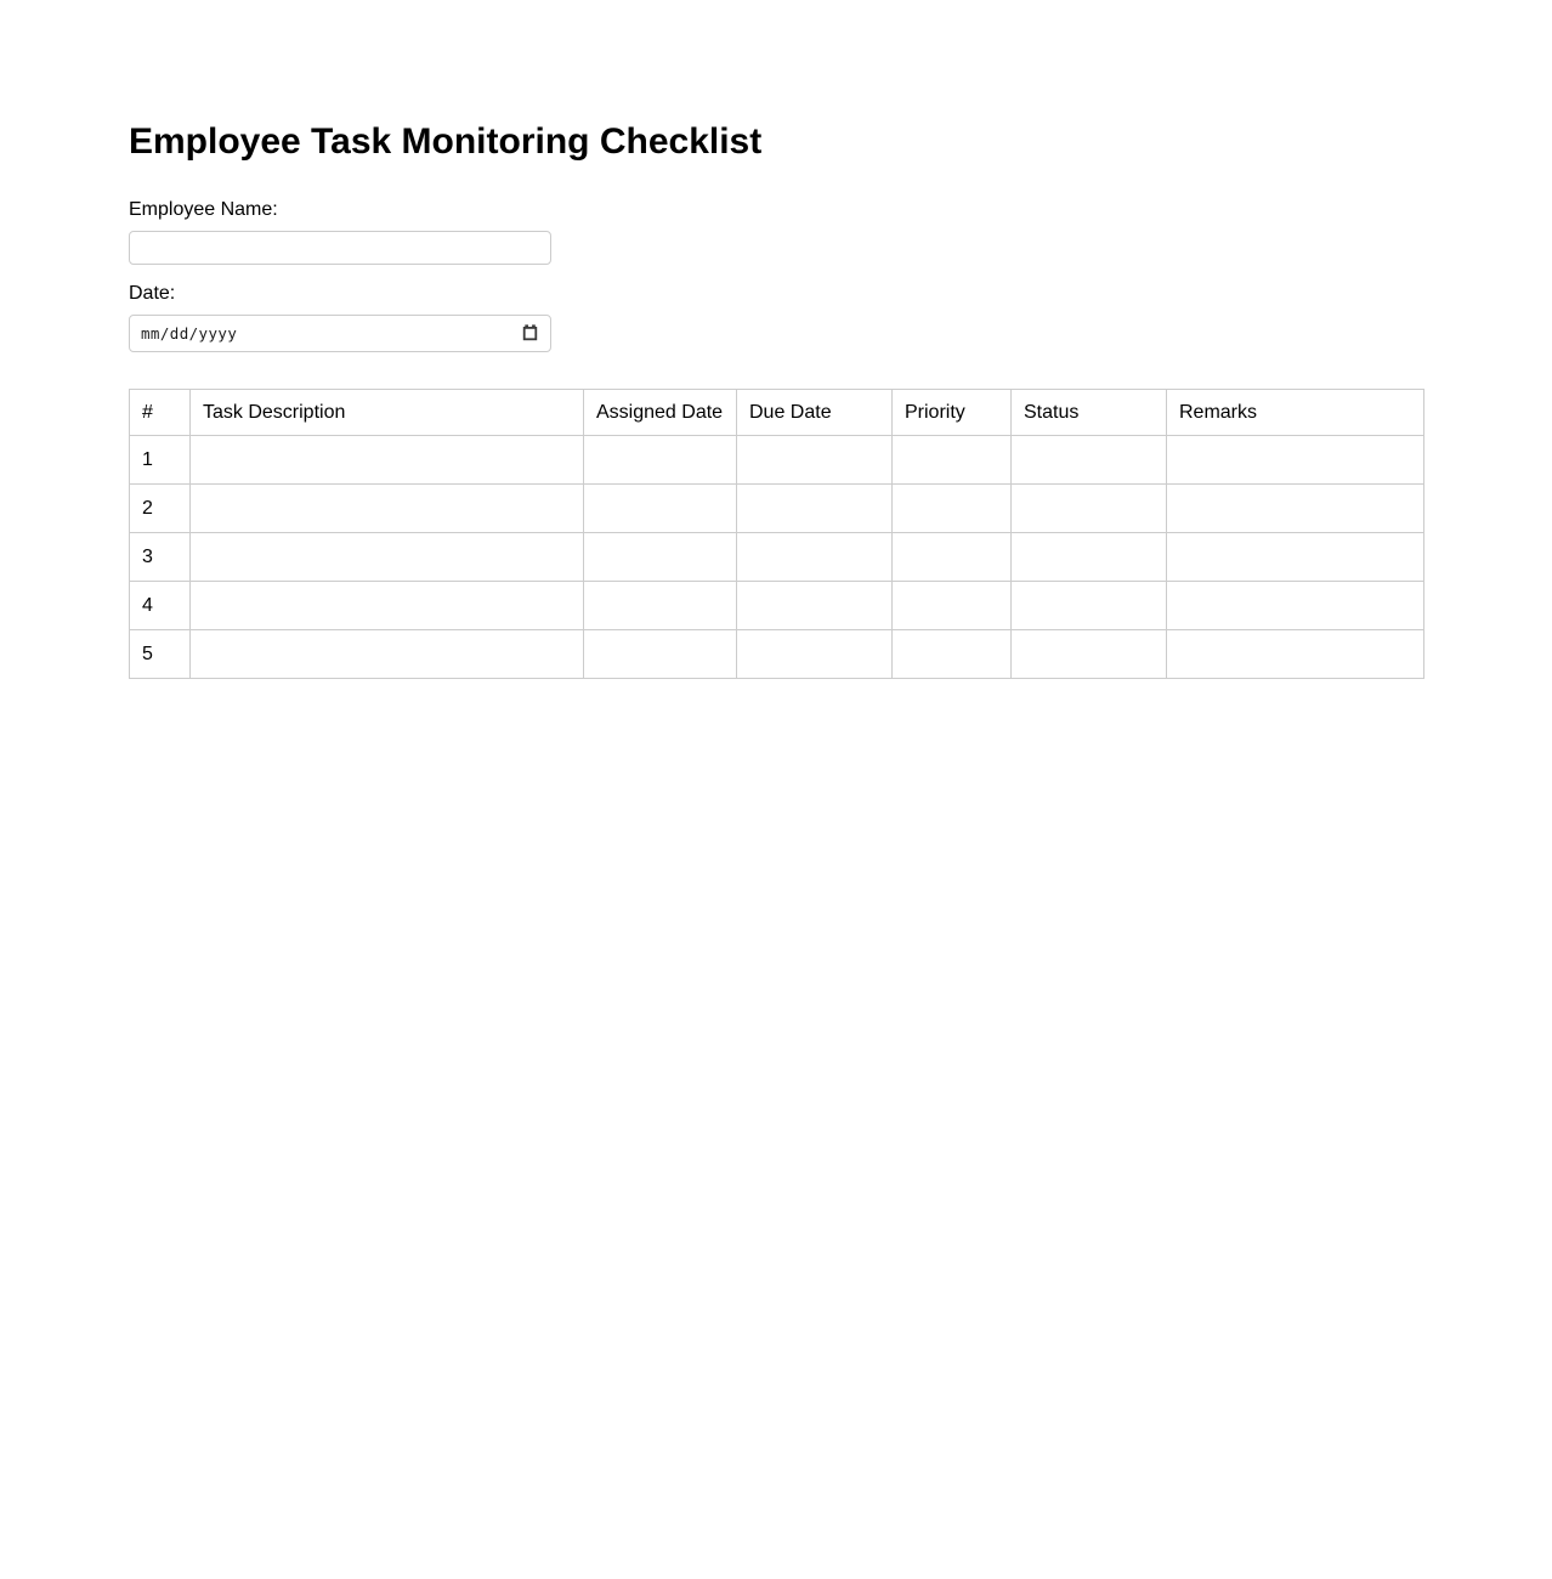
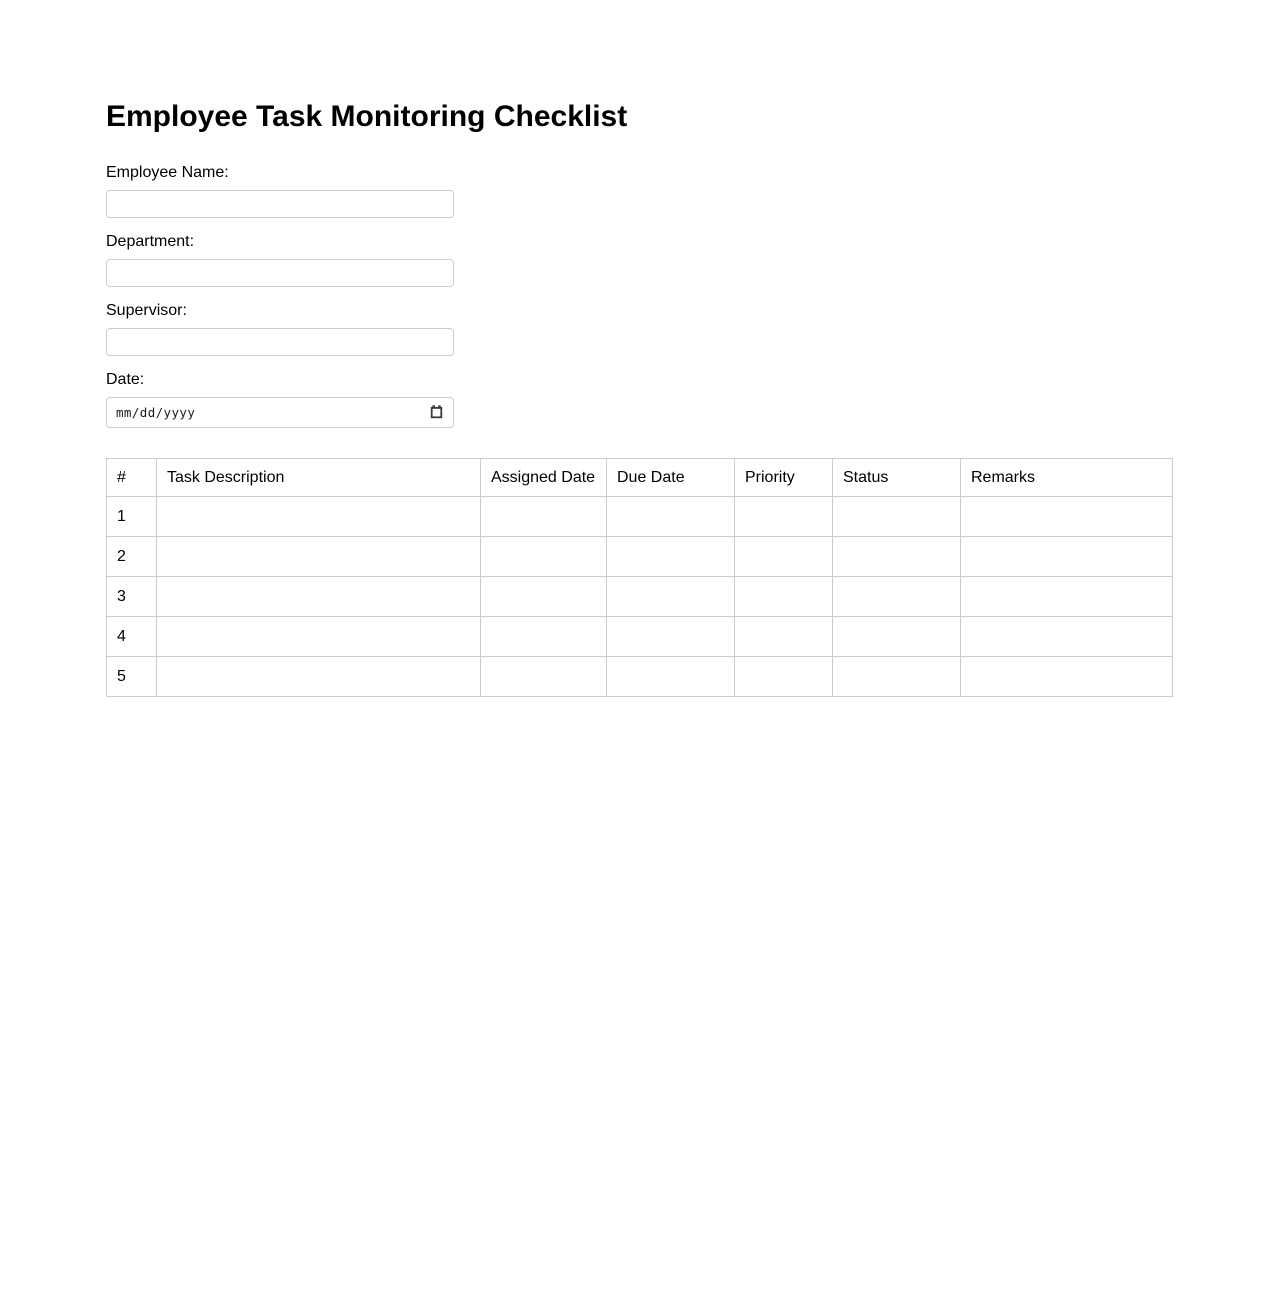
  Employee Task Monitoring Checklist
  Employee Name:
+ Department:
+ Supervisor:
  Date:
  mm/dd/yyyy
  #	Task Description	Assigned Date	Due Date	Priority	Status	Remarks
  1
  2
  3
  4
  5
